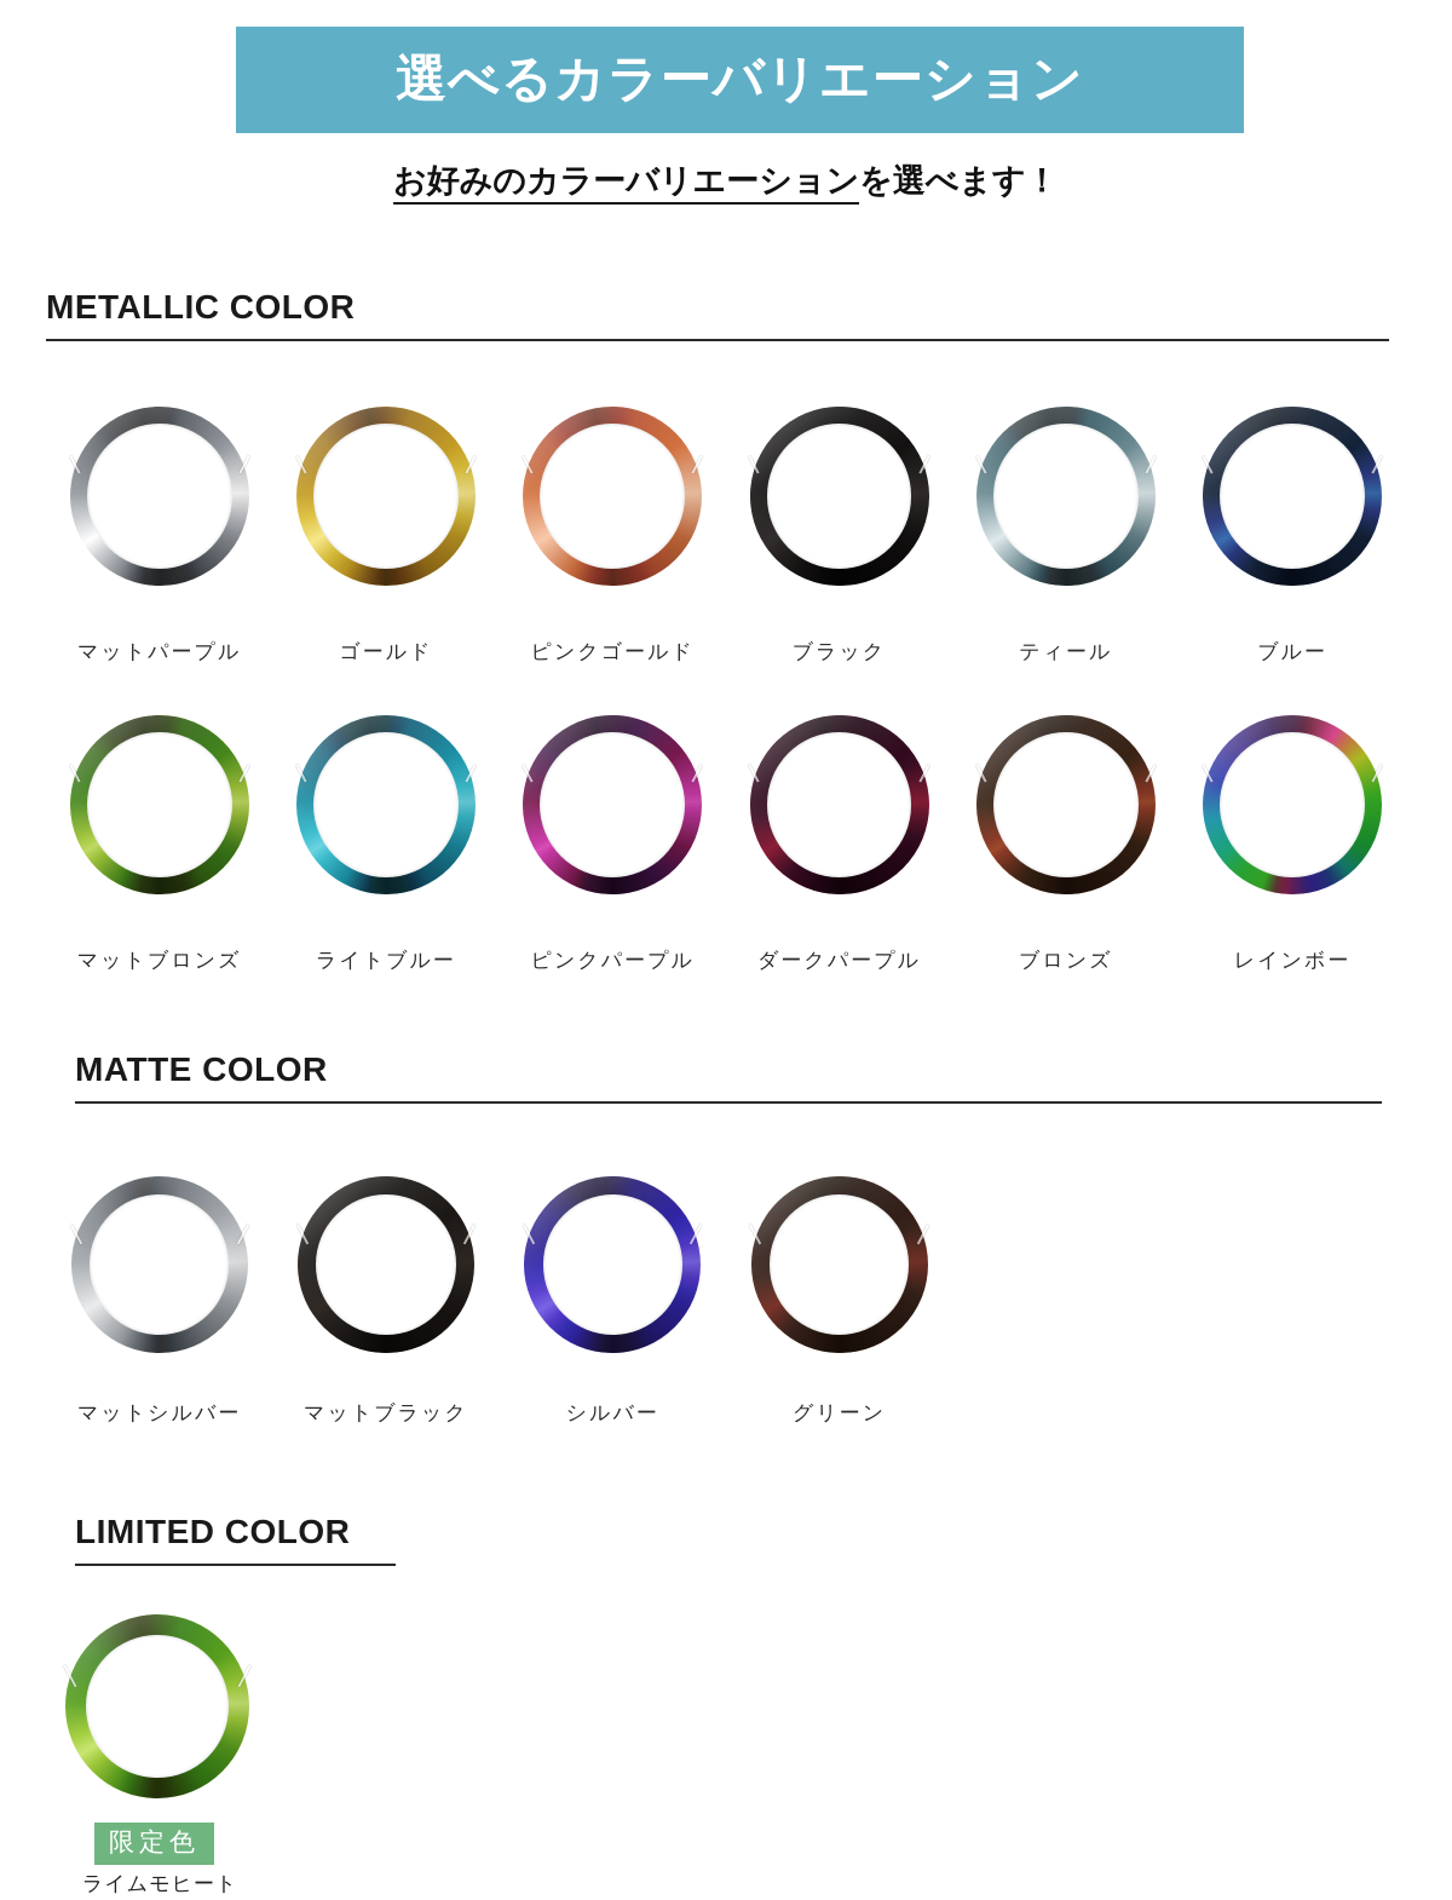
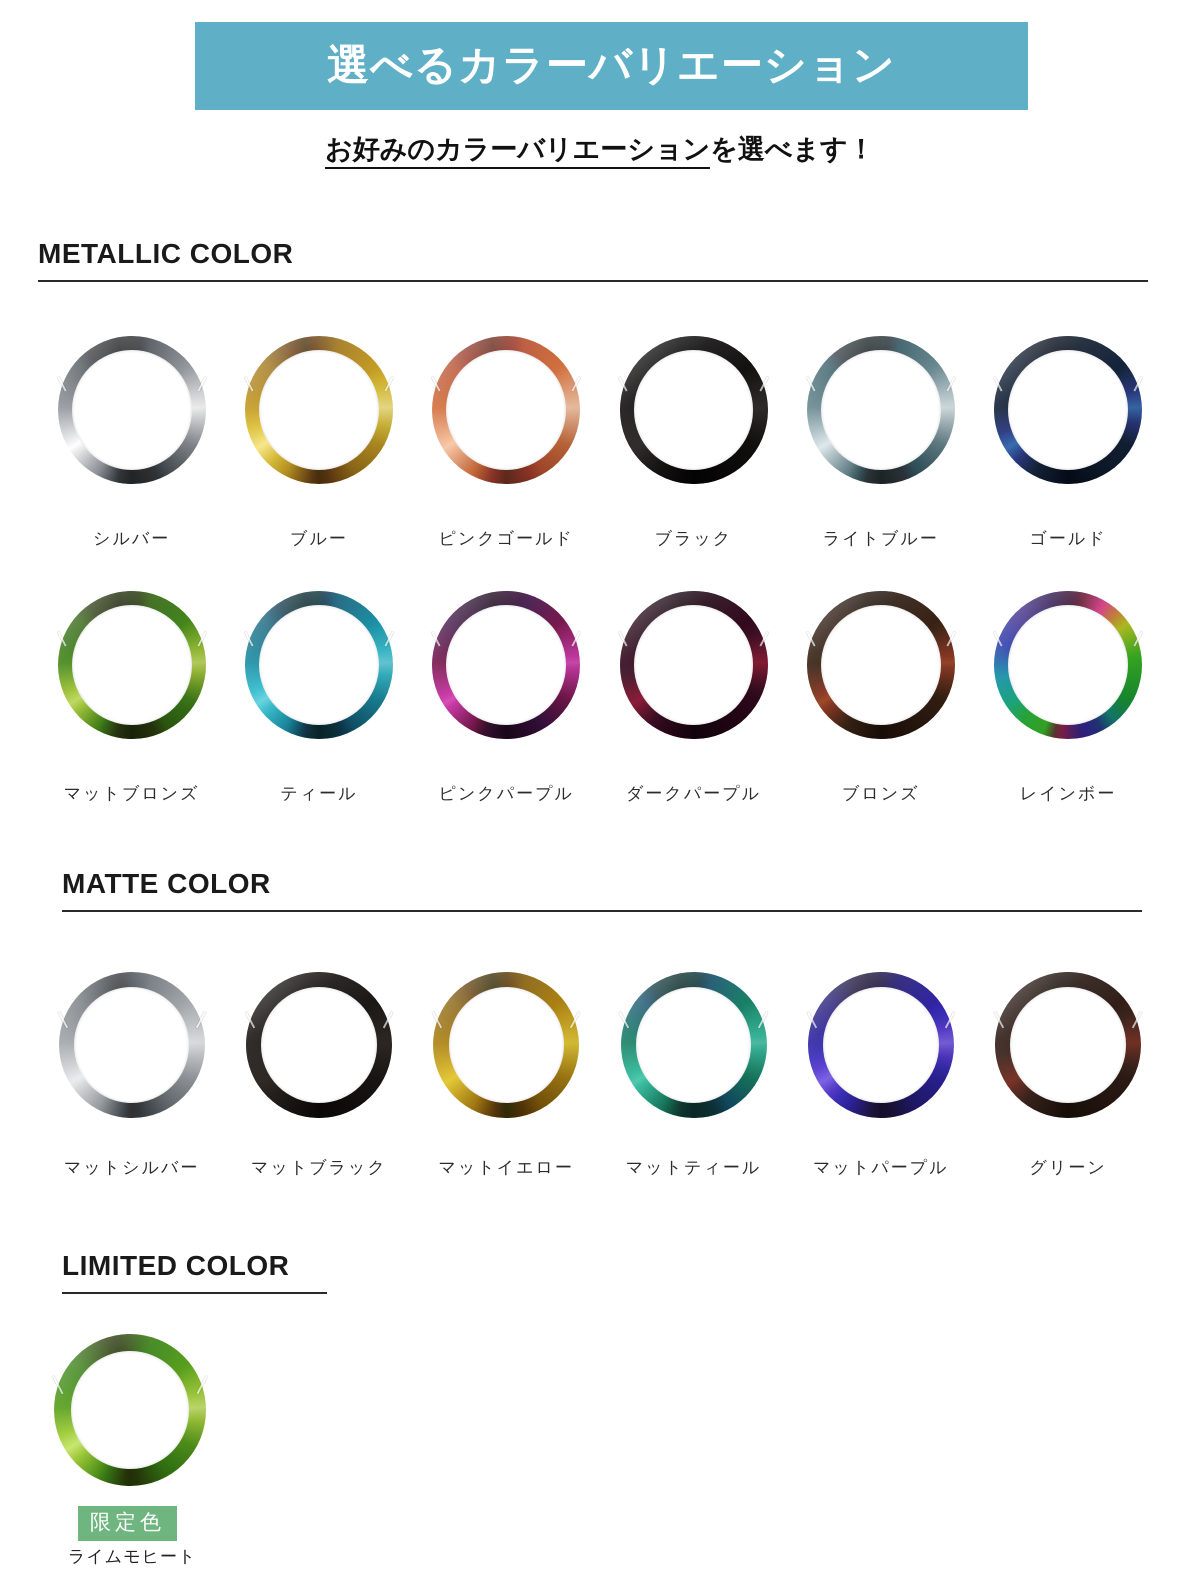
  選べるカラーバリエーション
  お好みのカラーバリエーションを選べます！
  METALLIC COLOR
- マットパープル
+ シルバー
- ゴールド
+ ブルー
  ピンクゴールド
  ブラック
- ティール
+ ライトブルー
- ブルー
+ ゴールド
  マットブロンズ
- ライトブルー
+ ティール
  ピンクパープル
  ダークパープル
  ブロンズ
  レインボー
  MATTE COLOR
  マットシルバー
  マットブラック
+ マットイエロー
+ マットティール
- シルバー
+ マットパープル
  グリーン
  LIMITED COLOR
  限定色
  ライムモヒート
